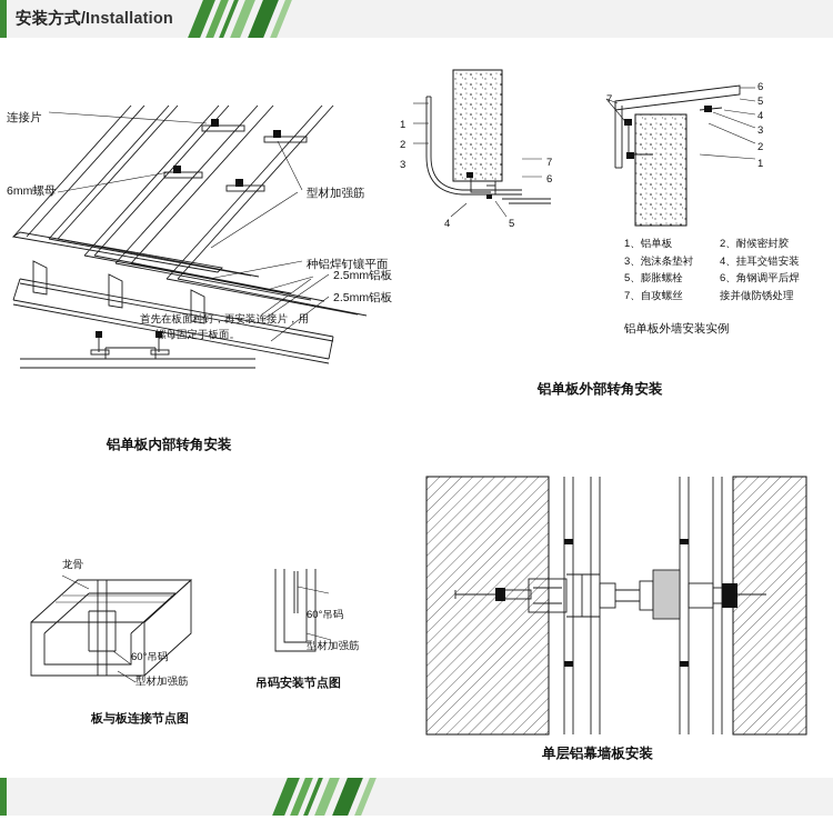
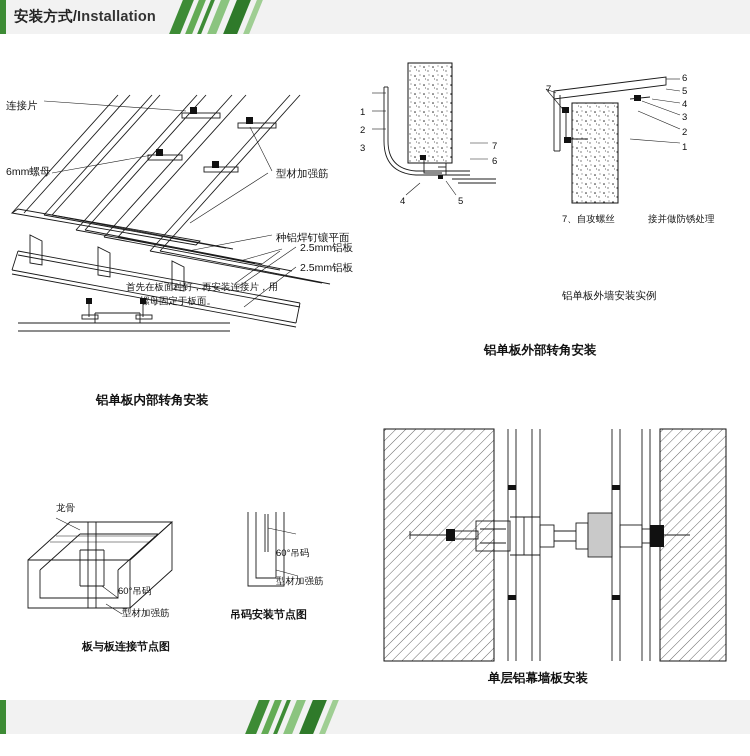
  安装方式/Installation
  连接片
  6mm螺母
  型材加强筋
  种铝焊钉镶平面
  2.5mm铝板
  2.5mm铝板
  首先在板面种钉，再安装连接片，用
  螺母固定于板面。
  铝单板内部转角安装
  1
  2
  3
  7
  6
  4
  5
  7
  6
  5
  4
  3
  2
  1
- 1、铝单板
- 2、耐候密封胶
- 3、泡沫条垫衬
- 4、挂耳交错安装
- 5、膨胀螺栓
- 6、角钢调平后焊
  7、自攻螺丝
  接并做防锈处理
  铝单板外墙安装实例
  铝单板外部转角安装
  龙骨
  60°吊码
  型材加强筋
  板与板连接节点图
  60°吊码
  型材加强筋
  吊码安装节点图
  单层铝幕墙板安装
